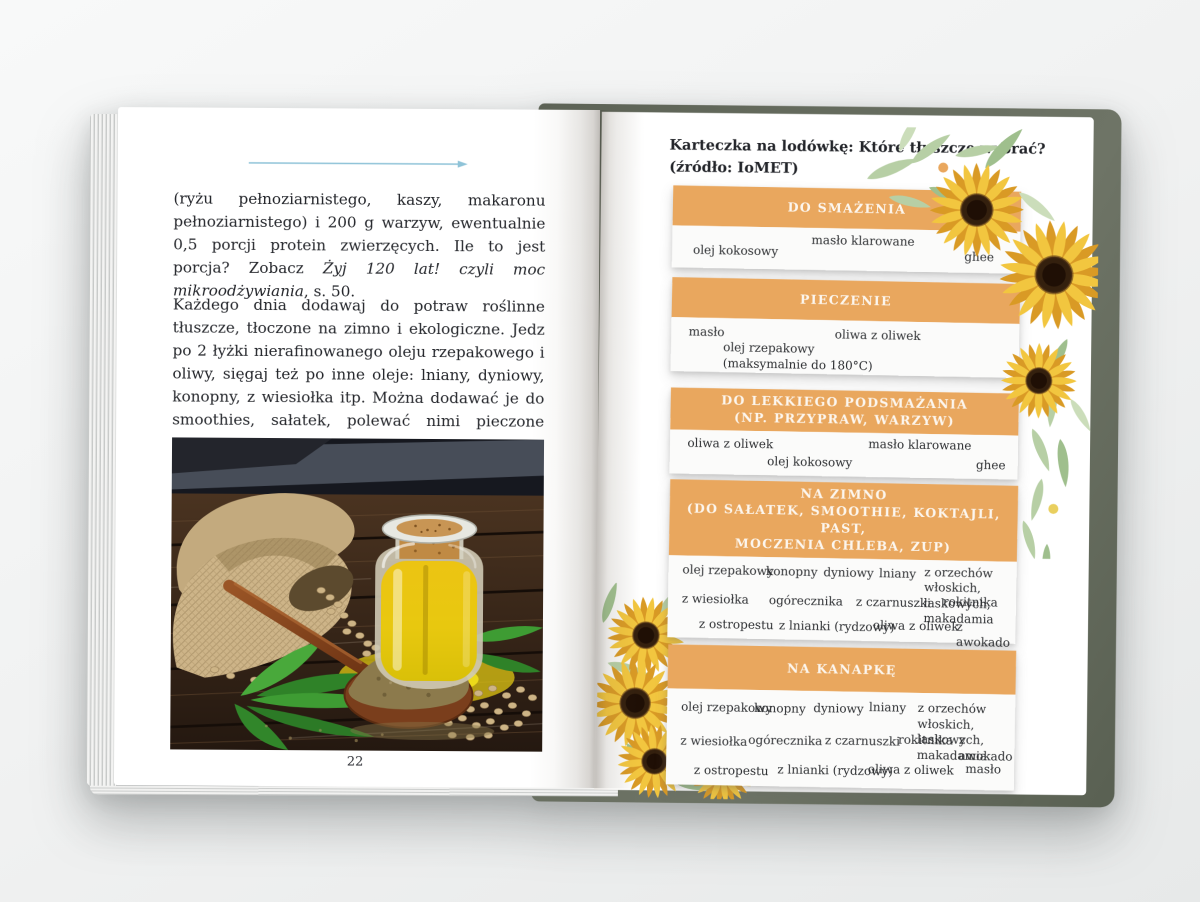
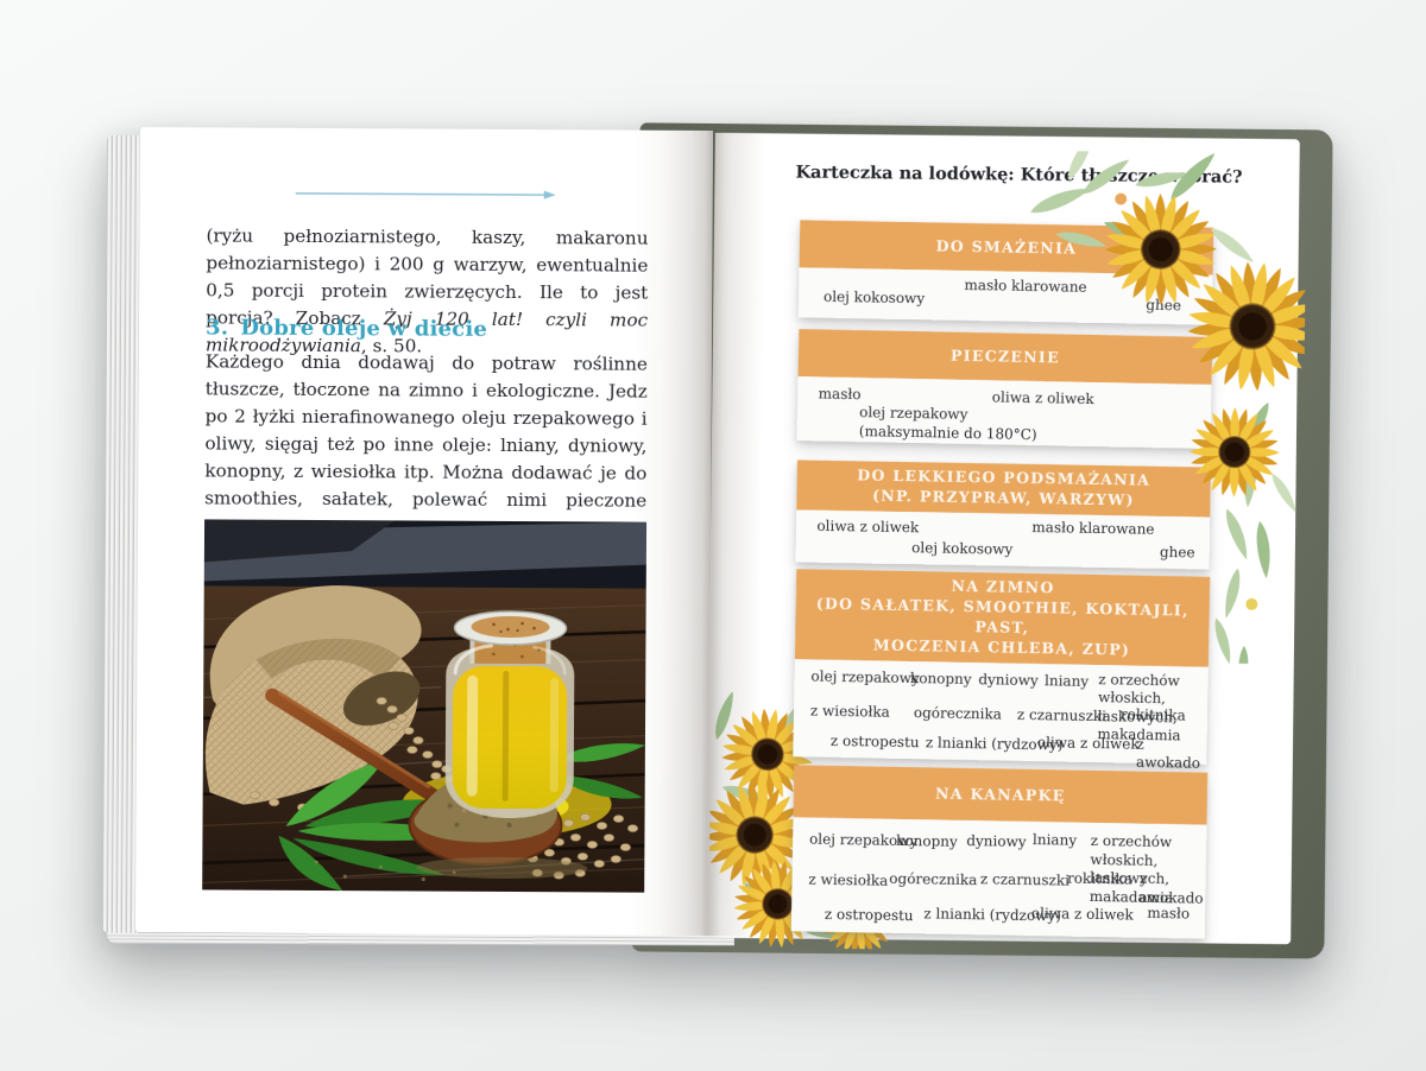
  (ryżu pełnoziarnistego, kaszy, makaronu pełnoziarnistego) i 200 g warzyw, ewentualnie 0,5 porcji protein zwierzęcych. Ile to jest porcja? Zobacz Żyj 120 lat! czyli moc mikroodżywiania, s. 50.
+ 3. Dobre oleje w diecie
  Każdego dnia dodawaj do potraw roślinne tłuszcze, tłoczone na zimno i ekologiczne. Jedz po 2 łyżki nierafinowanego oleju rzepakowego i oliwy, sięgaj też po inne oleje: lniany, dyniowy, konopny, z wiesiołka itp. Można dodawać je do smoothies, sałatek, polewać nimi pieczone
- 22
  Karteczka na lodówkę: Któr tłzczrać?
- (źródło: IoMET)
  DO SMAŻENIA
  olej kokosowy
  masło klarowane
  ghee
  PIECZENIE
  masło
  oliwa z oliwek
  olej rzepakowy
  (maksymalnie do 180°C)
  DO LEKKIEGO PODSMAŻANIA
  (NP. PRZYPRAW, WARZYW)
  oliwa z oliwek
  masło klarowane
  olej kokosowy
  ghee
  NA ZIMNO
  (DO SAŁATEK, SMOOTHIE, KOKTAJLI, PAST,
  MOCZENIA CHLEBA, ZUP)
  olej rzepakowy
  konopny
  dyniowy
  lniany
  z orzechów włoskich,
  laskowych, makadamia
  z wiesiołka
  ogórecznika
  z czarnuszki
  rokitnika
  z ostropestu
  z lnianki (rydzowy)
  oliwa z oliwek
  z awokado
  NA KANAPKĘ
  olej rzepakowy
  konopny
  dyniowy
  lniany
  z orzechów włoskich,
  laskowych, makadamia
  z wiesiołka
  ogórecznika
  z czarnuszki
  rokitnika
  z awokado
  z ostropestu
  z lnianki (rydzowy)
  oliwa z oliwek
  masło
